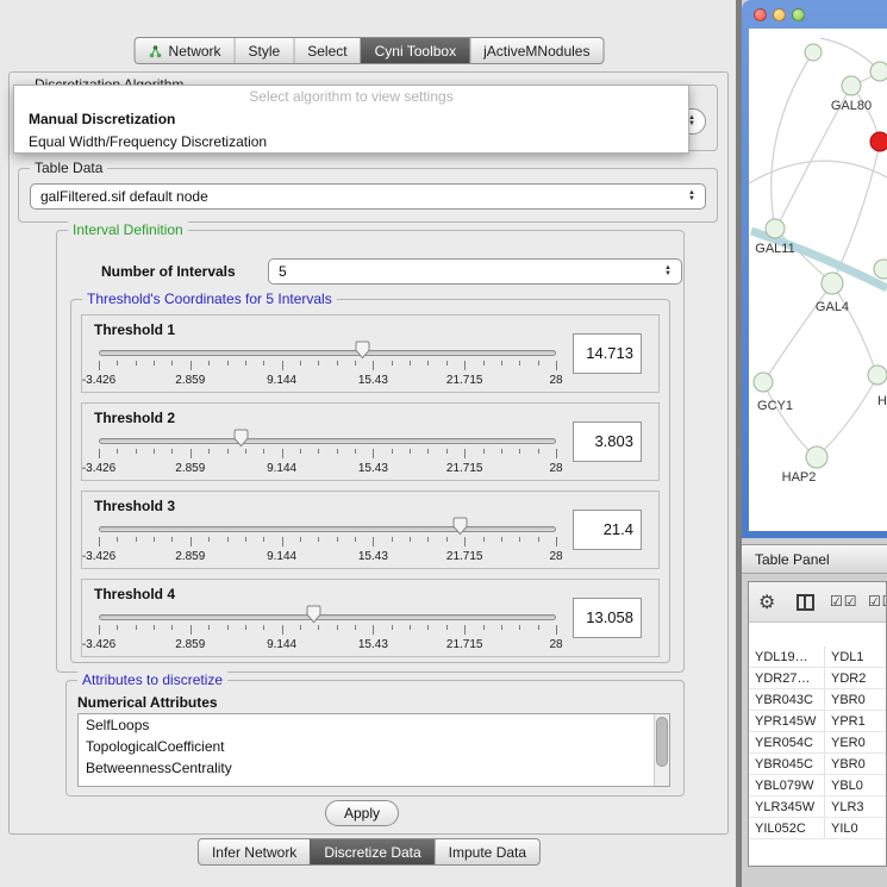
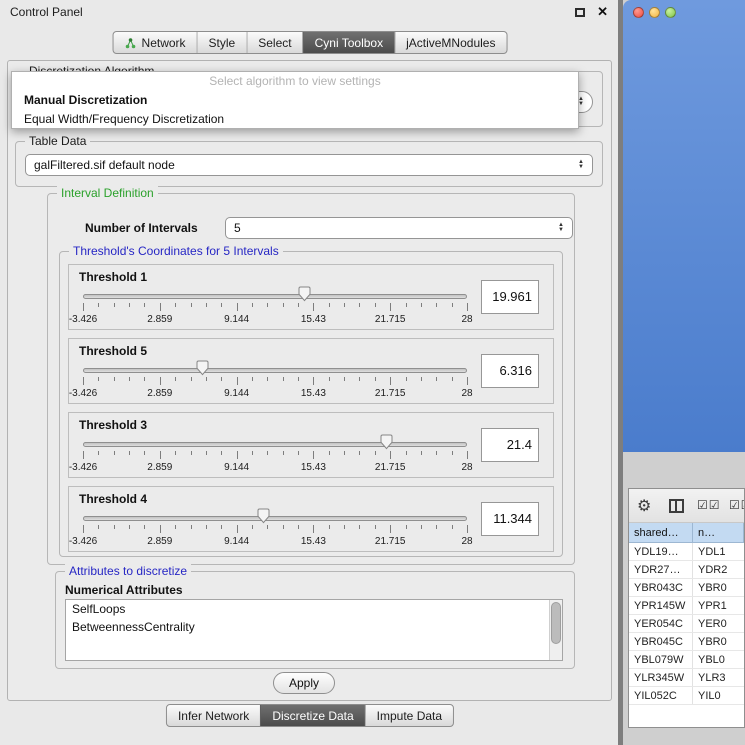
+ Control Panel
+ ✕
  Network
  Style
  Select
  Cyni Toolbox
  jActiveMNodules
  Select algorithm to view settings
  Manual Discretization
  Equal Width/Frequency Discretization
  Table Data
  galFiltered.sif default node
  Interval Definition
  Number of Intervals
  5
  Threshold's Coordinates for 5 Intervals
  Threshold 1
  -3.426
  2.859
  9.144
  15.43
  21.715
  28
- 14.713
+ 19.961
- Threshold 2
+ Threshold 5
  -3.426
  2.859
  9.144
  15.43
  21.715
  28
- 3.803
+ 6.316
  Threshold 3
  -3.426
  2.859
  9.144
  15.43
  21.715
  28
  21.4
  Threshold 4
  -3.426
  2.859
  9.144
  15.43
  21.715
  28
- 13.058
+ 11.344
  Attributes to discretize
  Numerical Attributes
  SelfLoops
- TopologicalCoefficient
  BetweennessCentrality
  Apply
  Infer Network
  Discretize Data
  Impute Data
- GAL80
- GAL11
- GAL4
- GCY1
- HAP2
- H
- Table Panel
  ⚙
  ☑☑
+ shared…
+ n…
  YDL19…
  YDL1
  YDR27…
  YDR2
  YBR043C
  YBR0
  YPR145W
  YPR1
  YER054C
  YER0
  YBR045C
  YBR0
  YBL079W
  YBL0
  YLR345W
  YLR3
  YIL052C
  YIL0
